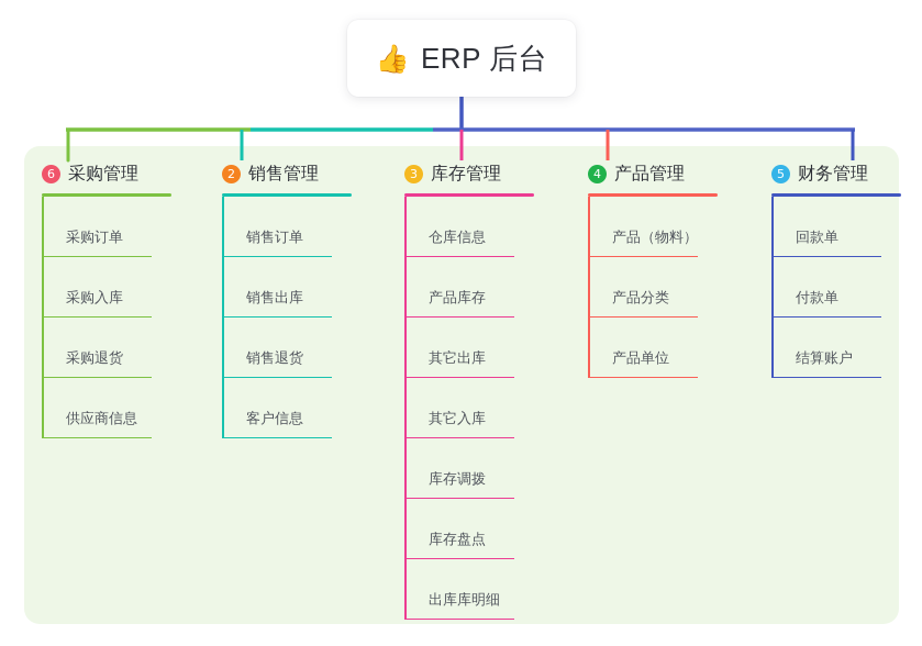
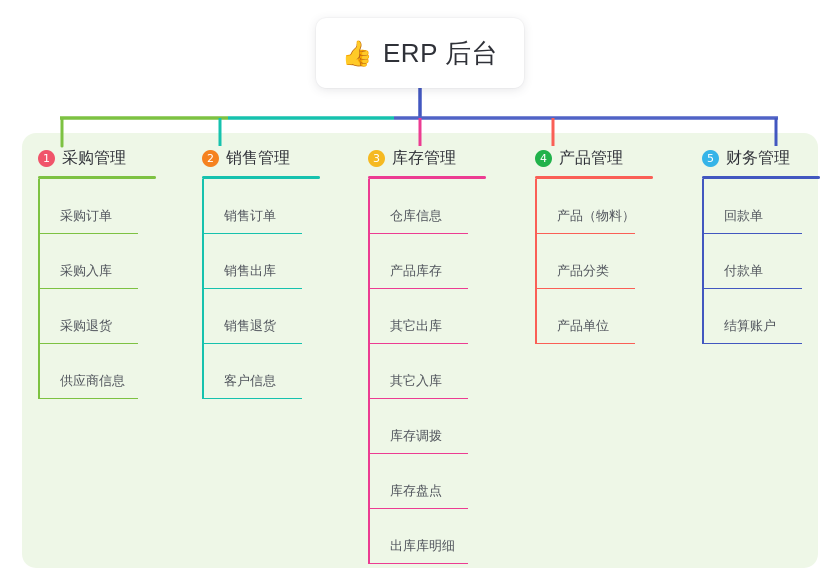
  👍
  ERP 后台
- 6
+ 1
  采购管理
  采购订单
  采购入库
  采购退货
  供应商信息
  2
  销售管理
  销售订单
  销售出库
  销售退货
  客户信息
  3
  库存管理
  仓库信息
  产品库存
  其它出库
  其它入库
  库存调拨
  库存盘点
  出库库明细
  4
  产品管理
  产品（物料）
  产品分类
  产品单位
  5
  财务管理
  回款单
  付款单
  结算账户
